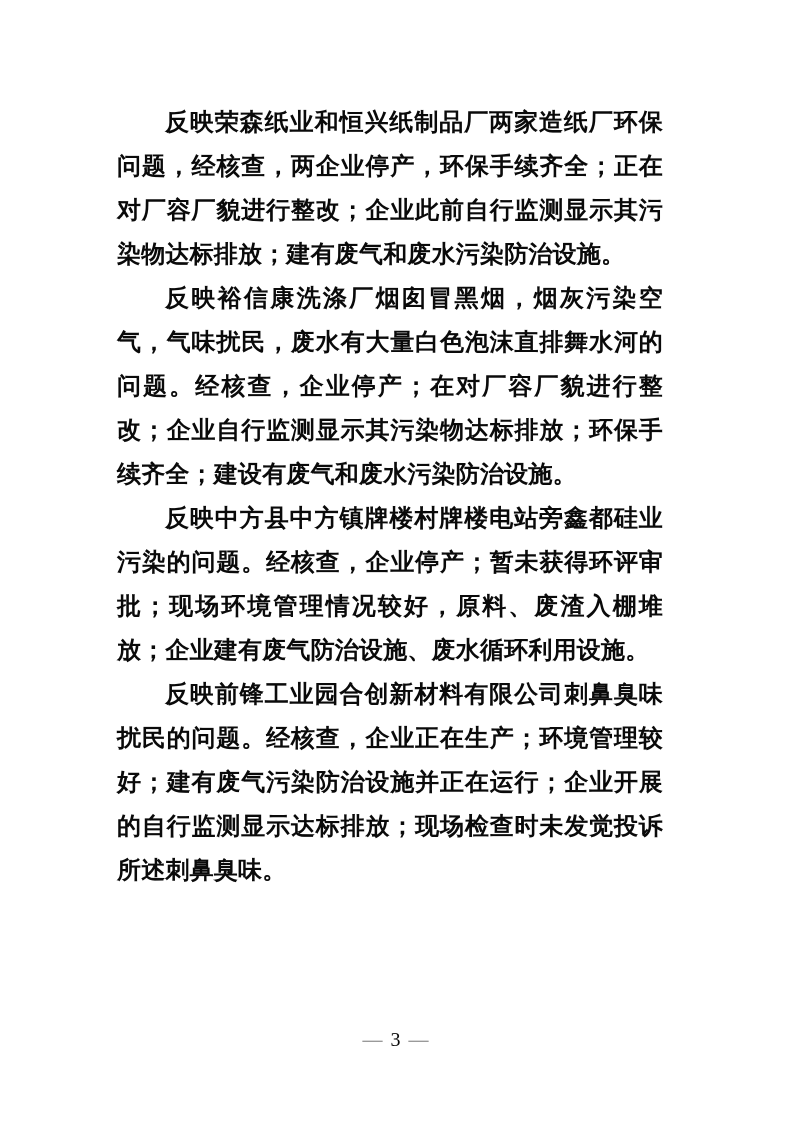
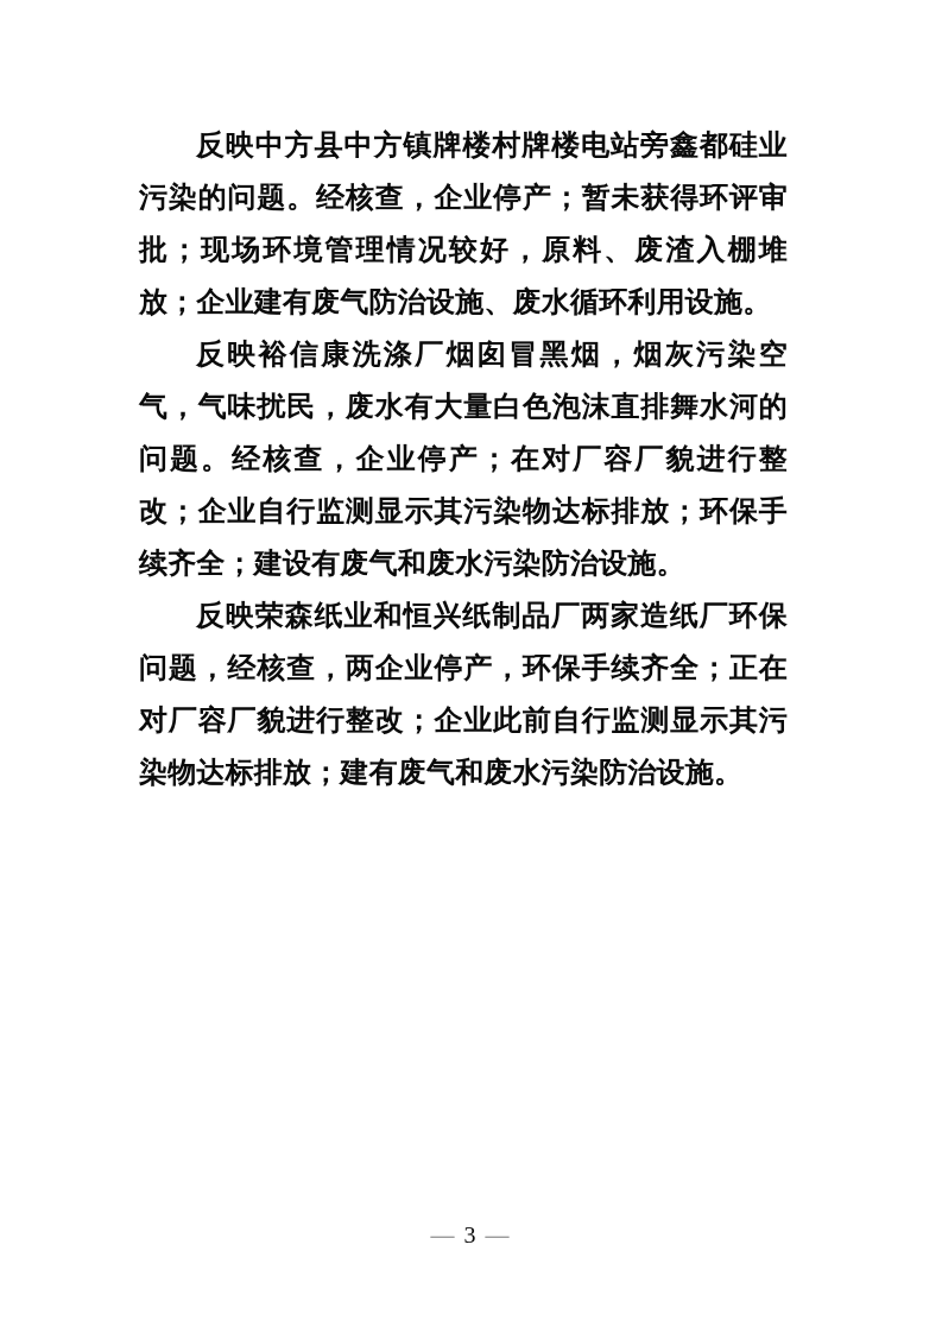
- 反映荣森纸业和恒兴纸制品厂两家造纸厂环保问题，经核查，两企业停产，环保手续齐全；正在对厂容厂貌进行整改；企业此前自行监测显示其污染物达标排放；建有废气和废水污染防治设施。
+ 反映中方县中方镇牌楼村牌楼电站旁鑫都硅业污染的问题。经核查，企业停产；暂未获得环评审批；现场环境管理情况较好，原料、废渣入棚堆放；企业建有废气防治设施、废水循环利用设施。
  反映裕信康洗涤厂烟囱冒黑烟，烟灰污染空气，气味扰民，废水有大量白色泡沫直排舞水河的问题。经核查，企业停产；在对厂容厂貌进行整改；企业自行监测显示其污染物达标排放；环保手续齐全；建设有废气和废水污染防治设施。
- 反映中方县中方镇牌楼村牌楼电站旁鑫都硅业污染的问题。经核查，企业停产；暂未获得环评审批；现场环境管理情况较好，原料、废渣入棚堆放；企业建有废气防治设施、废水循环利用设施。
+ 反映荣森纸业和恒兴纸制品厂两家造纸厂环保问题，经核查，两企业停产，环保手续齐全；正在对厂容厂貌进行整改；企业此前自行监测显示其污染物达标排放；建有废气和废水污染防治设施。
- 反映前锋工业园合创新材料有限公司刺鼻臭味扰民的问题。经核查，企业正在生产；环境管理较好；建有废气污染防治设施并正在运行；企业开展的自行监测显示达标排放；现场检查时未发觉投诉所述刺鼻臭味。
  — 3 —
